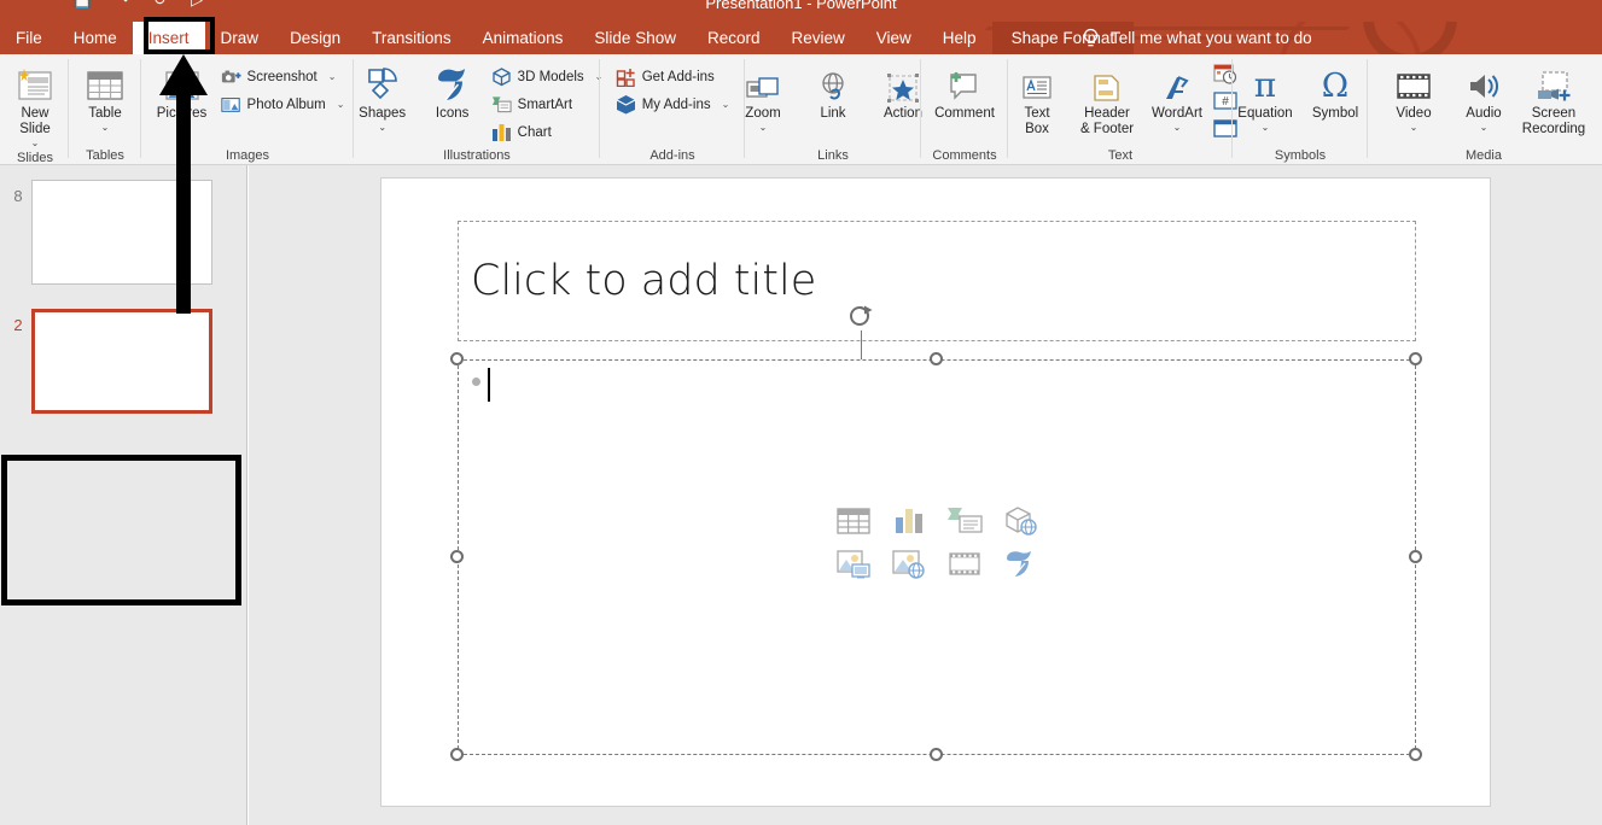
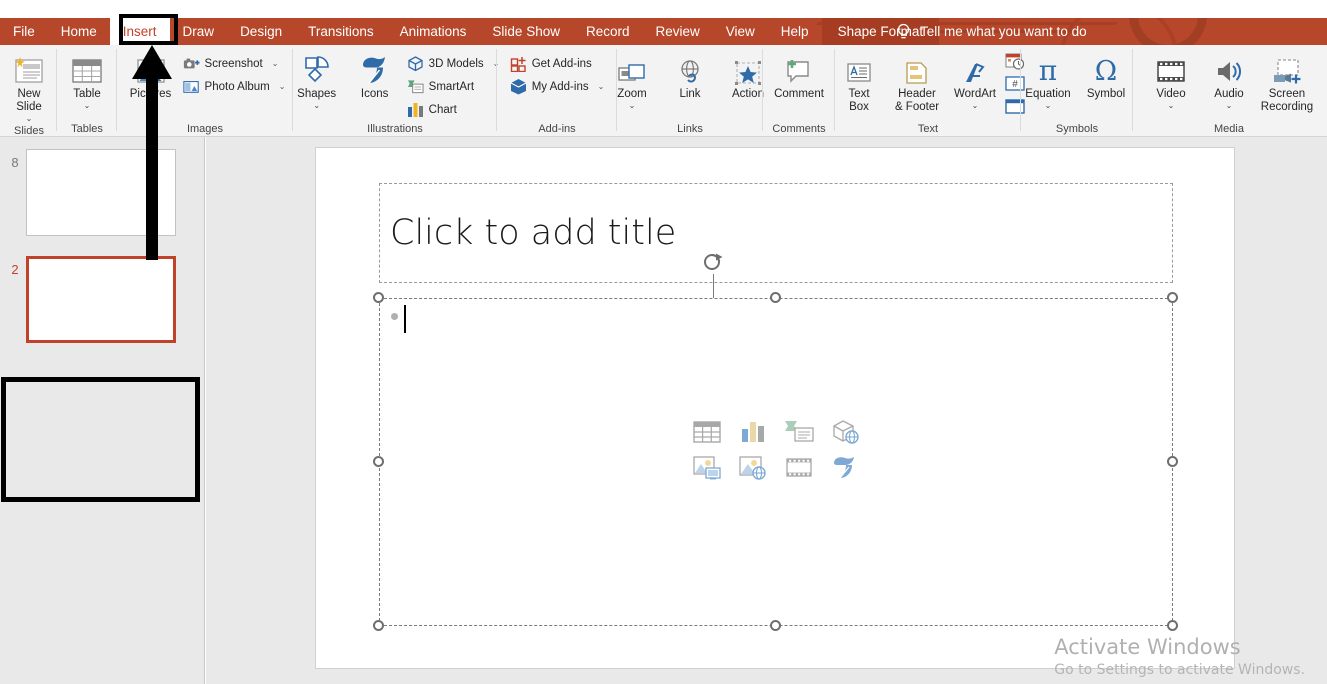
- Presentation1 - PowerPoint
  File
  Home
  Insert
  Draw
  Design
  Transitions
  Animations
  Slide Show
  Record
  Review
  View
  Help
  Shape Fomat
  Tell me what you want to do
  New
  Slide
  ⌄
  Slides
  Table
  ⌄
  Tables
  Screenshot
  ⌄
  Photo Album
  ⌄
  Images
  Shapes
  ⌄
  Icons
  3D Models
  SmartArt
  Chart
  Illustrations
  Get Add-ins
  My Add-ins
  ⌄
  Add-ins
  Zoom
  ⌄
  Link
  Action
  Links
  Comment
  Comments
  Text
  Box
  Header
  & Footer
  WordArt
  ⌄
  #
  Text
  π
  Equation
  ⌄
  Ω
  Symbol
  Symbols
  Video
  ⌄
  Audio
  ⌄
  Screen
  Recording
  Media
  8
  2
  Click to add title
+ Activate Windows
+ Go to Settings to activate Windows.
